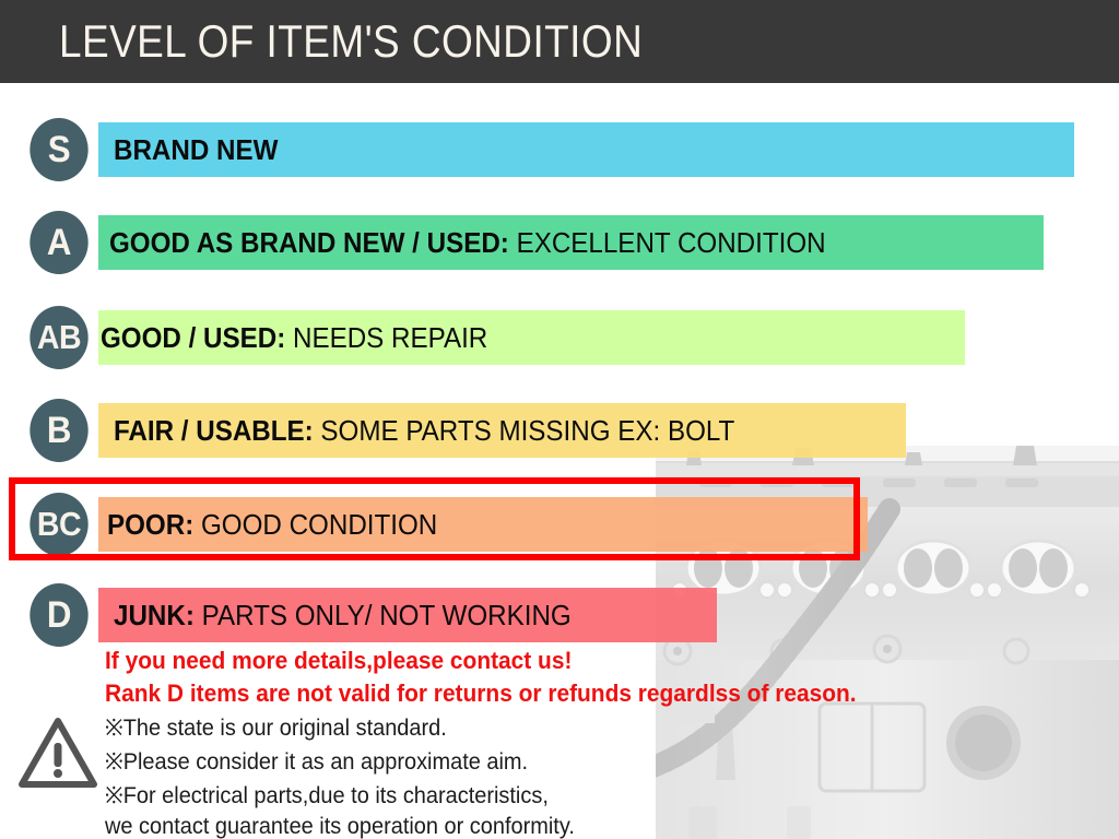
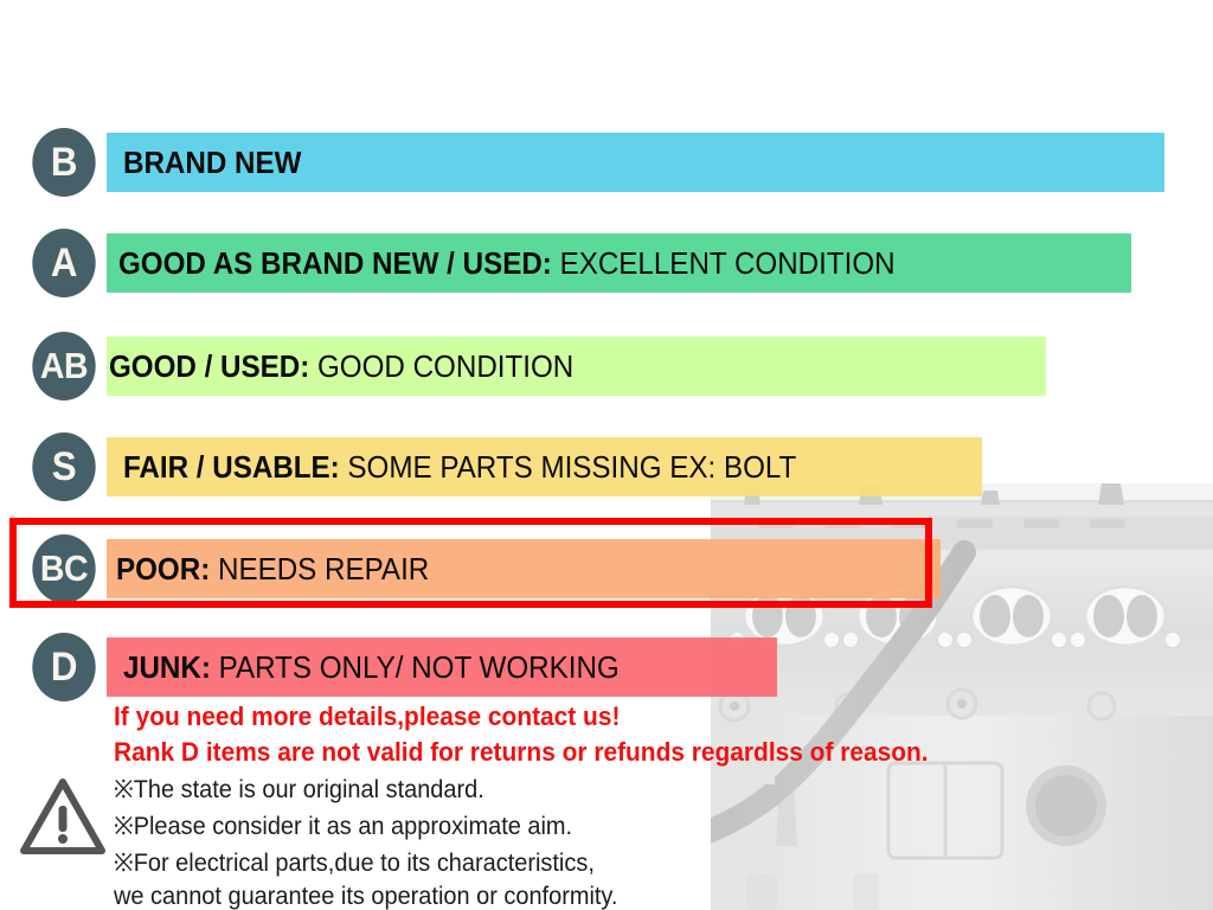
- LEVEL OF ITEM'S CONDITION
- S
+ B
  BRAND NEW
  A
  GOOD AS BRAND NEW / USED: EXCELLENT CONDITION
  AB
- GOOD / USED: NEEDS REPAIR
+ GOOD / USED: GOOD CONDITION
- B
+ S
  FAIR / USABLE: SOME PARTS MISSING EX: BOLT
  BC
- POOR: GOOD CONDITION
+ POOR: NEEDS REPAIR
  D
  JUNK: PARTS ONLY/ NOT WORKING
  If you need more details,please contact us!
  Rank D items are not valid for returns or refunds regardlss of reason.
  ※The state is our original standard.
  ※Please consider it as an approximate aim.
  ※For electrical parts,due to its characteristics,
- we contact guarantee its operation or conformity.
+ we cannot guarantee its operation or conformity.
